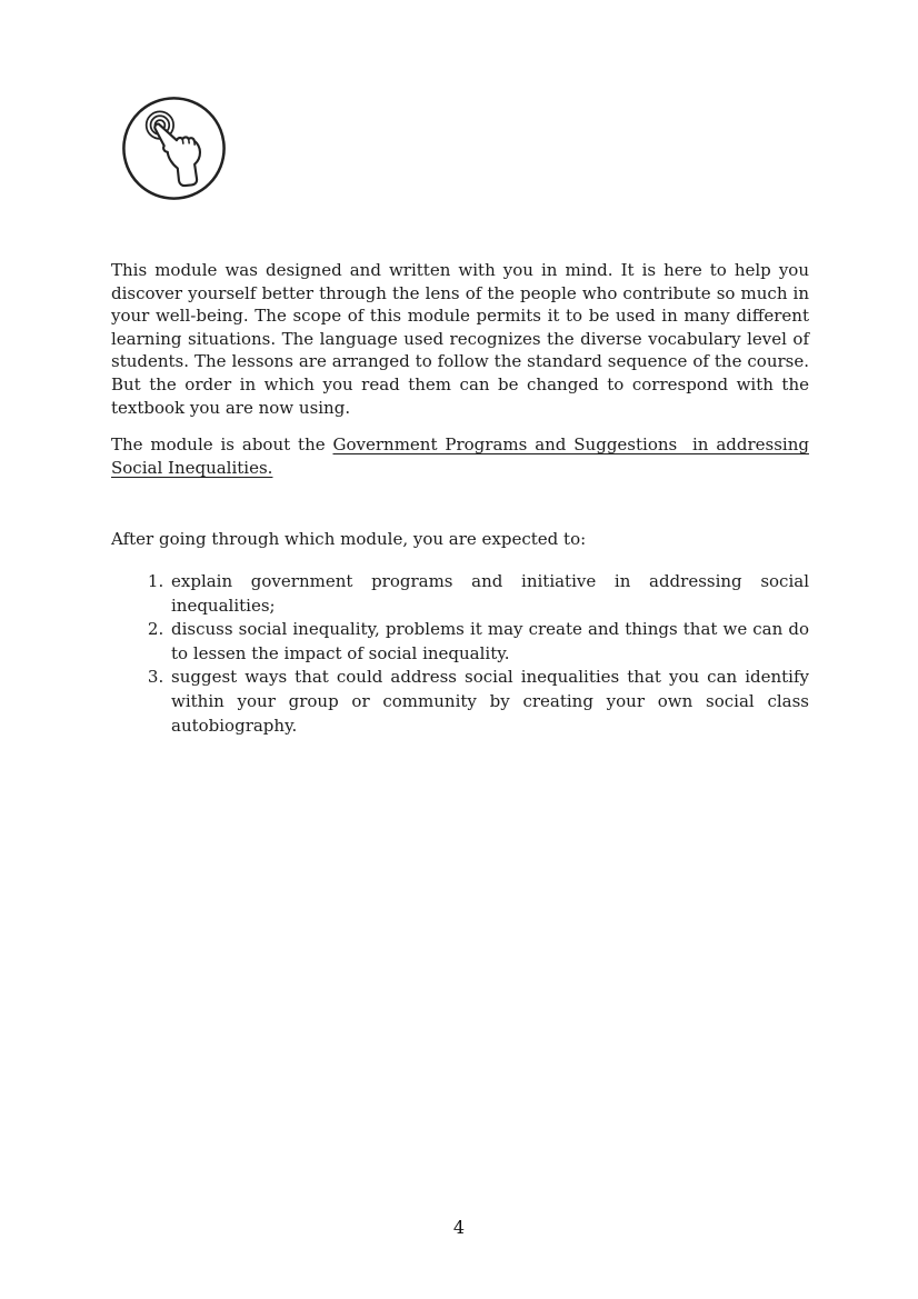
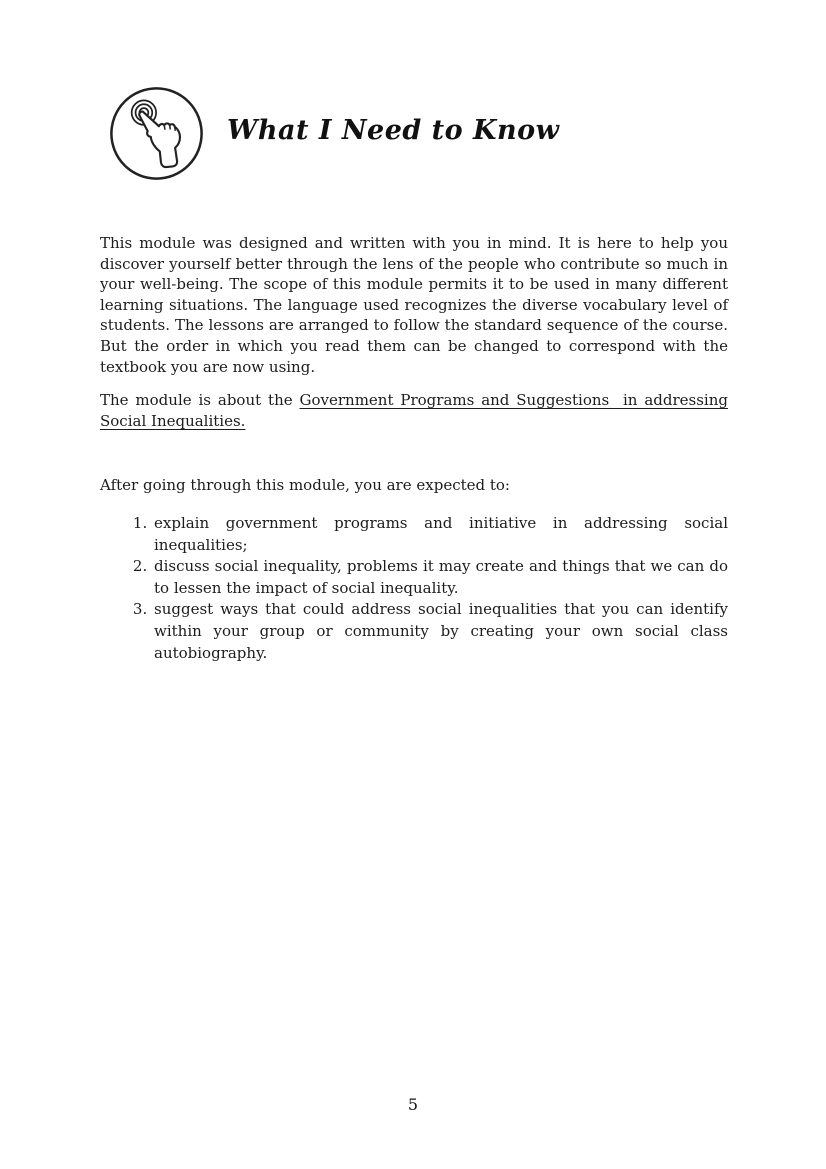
+ What I Need to Know
  This module was designed and written with you in mind. It is here to help you discover yourself better through the lens of the people who contribute so much in your well-being. The scope of this module permits it to be used in many different learning situations. The language used recognizes the diverse vocabulary level of students. The lessons are arranged to follow the standard sequence of the course. But the order in which you read them can be changed to correspond with the textbook you are now using.
  The module is about the Government Programs and Suggestions in addressing Social Inequalities.
- After going through which module, you are expected to:
+ After going through this module, you are expected to:
  explain government programs and initiative in addressing social inequalities;
  discuss social inequality, problems it may create and things that we can do to lessen the impact of social inequality.
  suggest ways that could address social inequalities that you can identify within your group or community by creating your own social class autobiography.
- 4
+ 5
